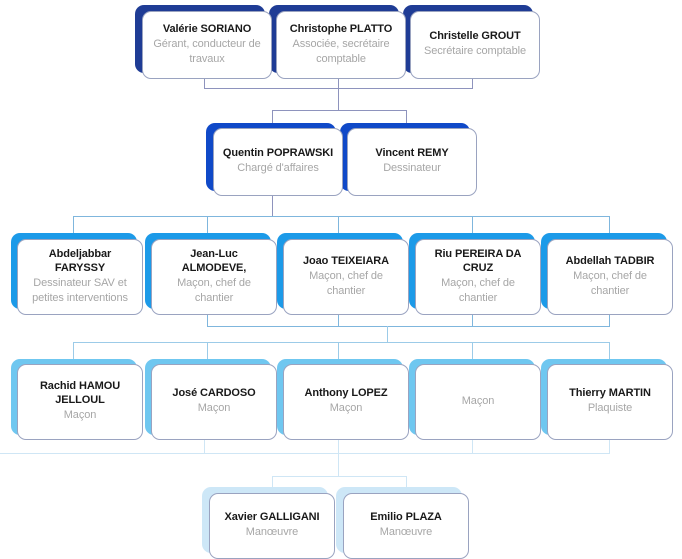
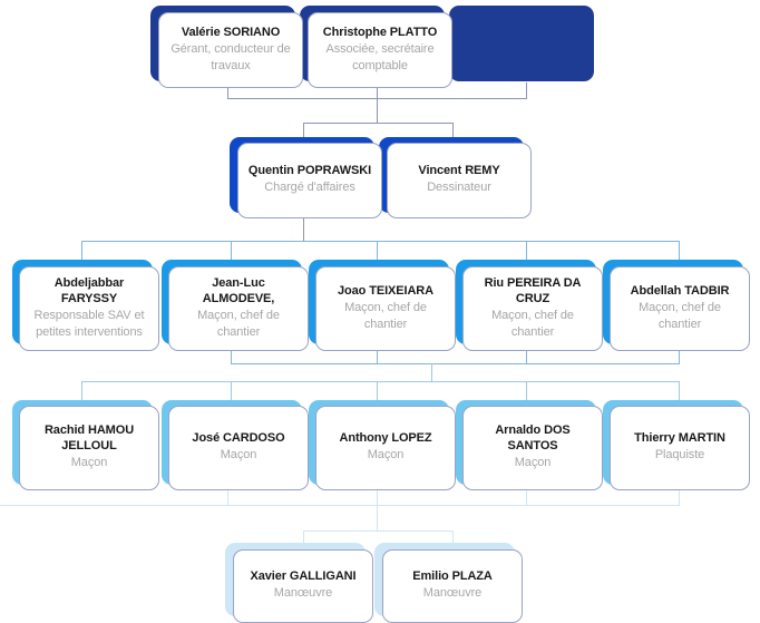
  Valérie SORIANO
  Gérant, conducteur de travaux
  Christophe PLATTO
  Associée, secrétaire comptable
- Christelle GROUT
- Secrétaire comptable
  Quentin POPRAWSKI
  Chargé d'affaires
  Vincent REMY
  Dessinateur
  Abdeljabbar FARYSSY
- Dessinateur SAV et petites interventions
+ Responsable SAV et petites interventions
  Jean-Luc ALMODEVE,
  Maçon, chef de chantier
  Joao TEIXEIARA
  Maçon, chef de chantier
  Riu PEREIRA DA CRUZ
  Maçon, chef de chantier
  Abdellah TADBIR
  Maçon, chef de chantier
  Rachid HAMOU JELLOUL
  Maçon
  José CARDOSO
  Maçon
  Anthony LOPEZ
  Maçon
+ Arnaldo DOS SANTOS
  Maçon
  Thierry MARTIN
  Plaquiste
  Xavier GALLIGANI
  Manœuvre
  Emilio PLAZA
  Manœuvre
